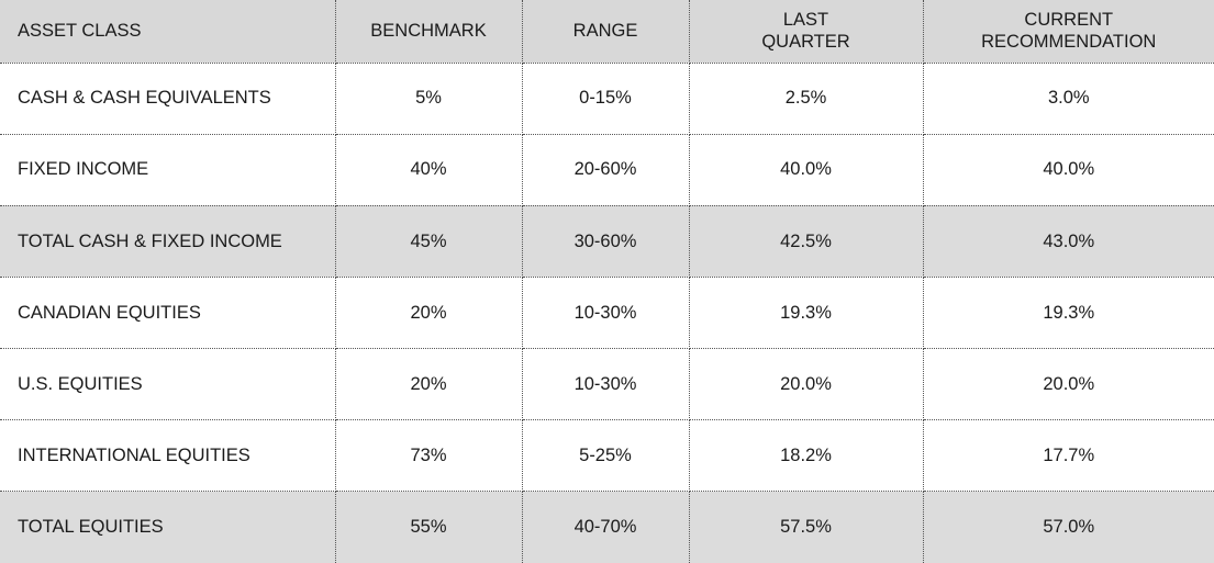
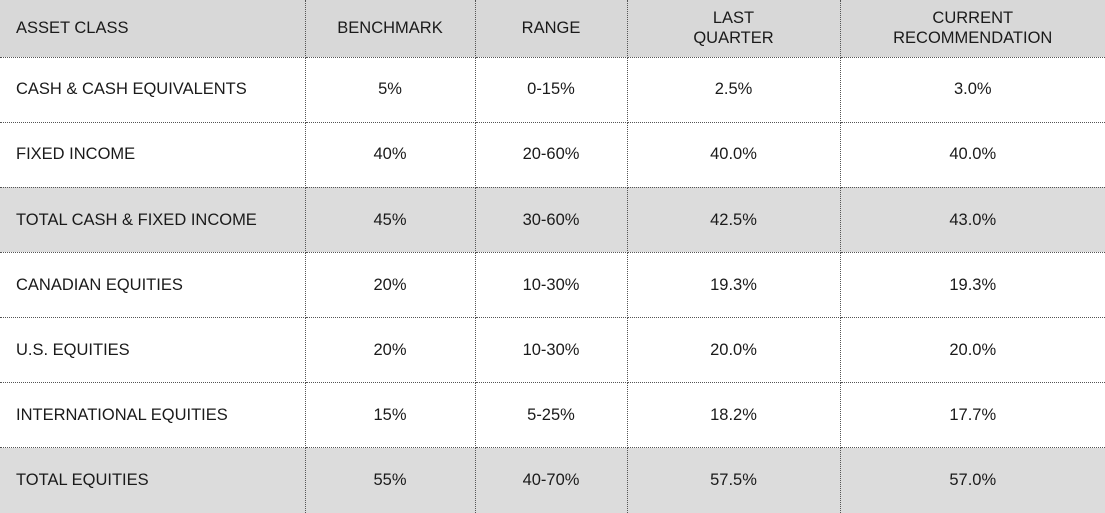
  ASSET CLASS	BENCHMARK	RANGE	LAST QUARTER	CURRENT RECOMMENDATION
  CASH & CASH EQUIVALENTS	5%	0-15%	2.5%	3.0%
  FIXED INCOME	40%	20-60%	40.0%	40.0%
  TOTAL CASH & FIXED INCOME	45%	30-60%	42.5%	43.0%
  CANADIAN EQUITIES	20%	10-30%	19.3%	19.3%
  U.S. EQUITIES	20%	10-30%	20.0%	20.0%
- INTERNATIONAL EQUITIES	73%	5-25%	18.2%	17.7%
+ INTERNATIONAL EQUITIES	15%	5-25%	18.2%	17.7%
  TOTAL EQUITIES	55%	40-70%	57.5%	57.0%
